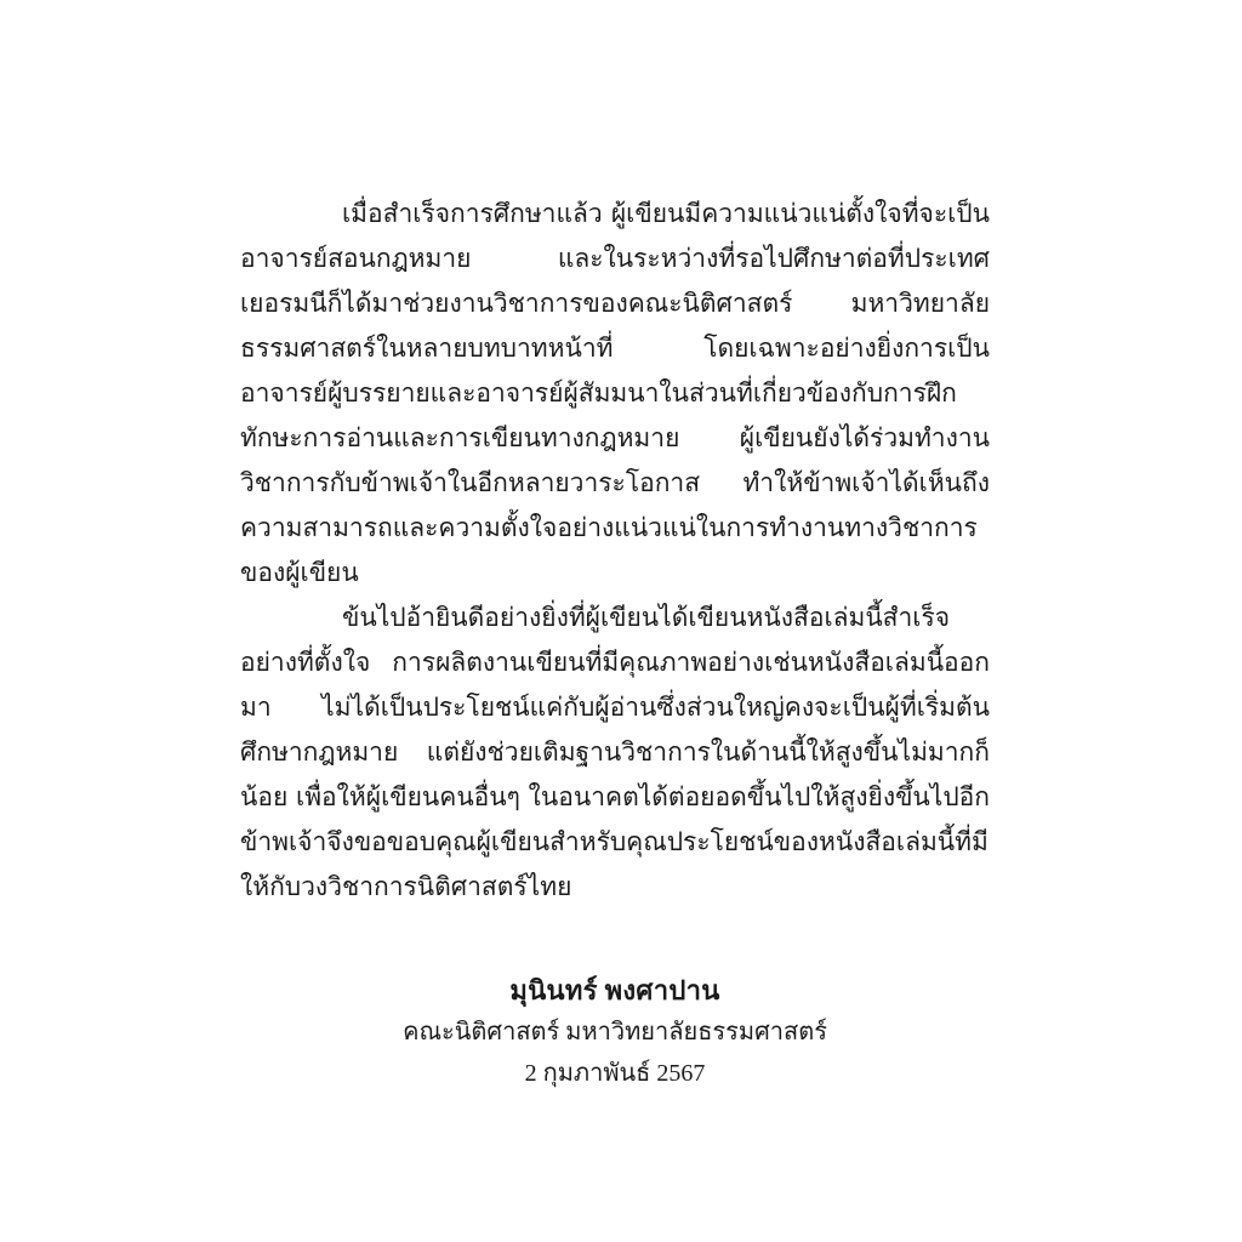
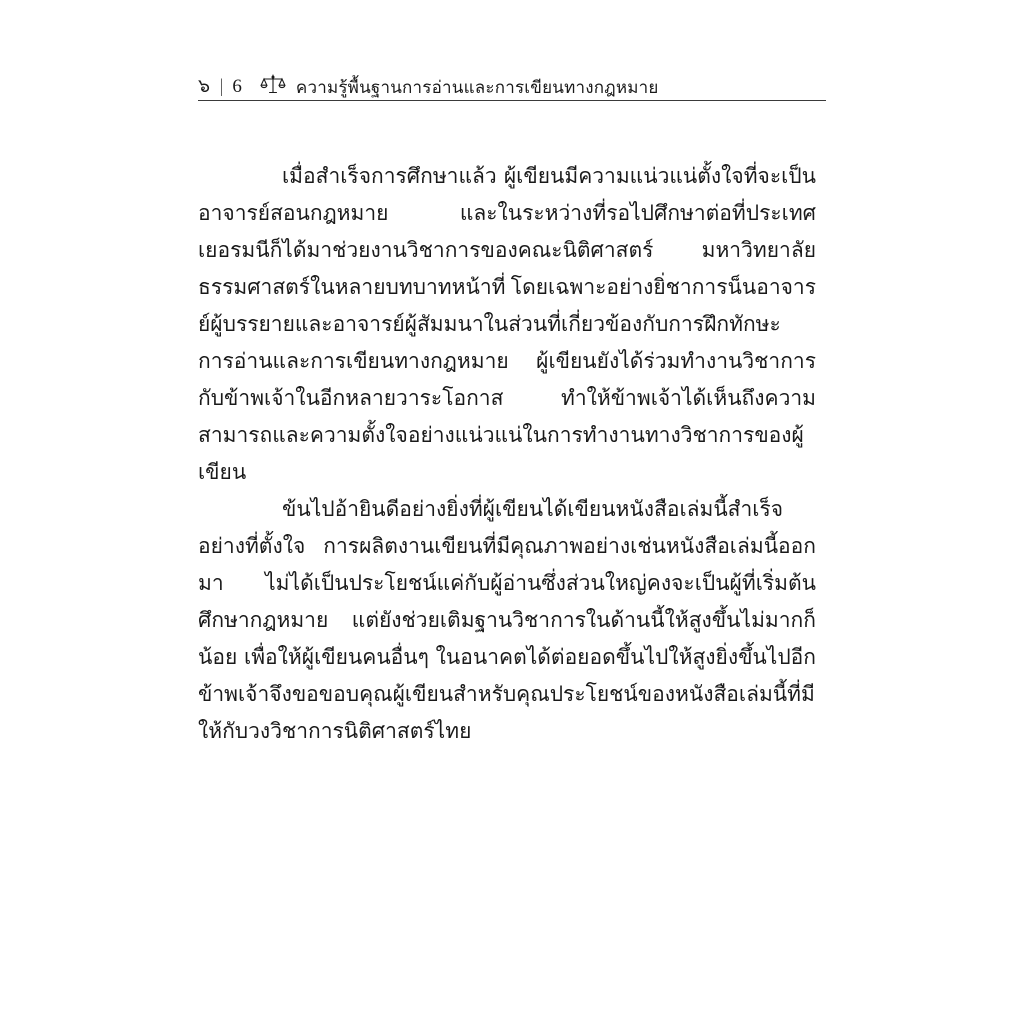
+ ๖
+ |
+ 6
+ ความรู้พื้นฐานการอ่านและการเขียนทางกฎหมาย
- เมื่อสำเร็จการศึกษาแล้ว ผู้เขียนมีความแน่วแน่ตั้งใจที่จะเป็นอาจารย์สอนกฎหมาย และในระหว่างที่รอไปศึกษาต่อที่ประเทศเยอรมนีก็ได้มาช่วยงานวิชาการของคณะนิติศาสตร์ มหาวิทยาลัยธรรมศาสตร์ในหลายบทบาทหน้าที่ โดยเฉพาะอย่างยิ่งการเป็นอาจารย์ผู้บรรยายและอาจารย์ผู้สัมมนาในส่วนที่เกี่ยวข้องกับการฝึกทักษะการอ่านและการเขียนทางกฎหมาย ผู้เขียนยังได้ร่วมทำงานวิชาการกับข้าพเจ้าในอีกหลายวาระโอกาส ทำให้ข้าพเจ้าได้เห็นถึงความสามารถและความตั้งใจอย่างแน่วแน่ในการทำงานทางวิชาการของผู้เขียน
+ เมื่อสำเร็จการศึกษาแล้ว ผู้เขียนมีความแน่วแน่ตั้งใจที่จะเป็นอาจารย์สอนกฎหมาย และในระหว่างที่รอไปศึกษาต่อที่ประเทศเยอรมนีก็ได้มาช่วยงานวิชาการของคณะนิติศาสตร์ มหาวิทยาลัยธรรมศาสตร์ในหลายบทบาทหน้าที่ โดยเฉพาะอย่างยิ่ชาการน็นอาจารย์ผู้บรรยายและอาจารย์ผู้สัมมนาในส่วนที่เกี่ยวข้องกับการฝึกทักษะการอ่านและการเขียนทางกฎหมาย ผู้เขียนยังได้ร่วมทำงานวิชาการกับข้าพเจ้าในอีกหลายวาระโอกาส ทำให้ข้าพเจ้าได้เห็นถึงความสามารถและความตั้งใจอย่างแน่วแน่ในการทำงานทางวิชาการของผู้เขียน
  ข้นไปอ้ายินดีอย่างยิ่งที่ผู้เขียนได้เขียนหนังสือเล่มนี้สำเร็จอย่างที่ตั้งใจ การผลิตงานเขียนที่มีคุณภาพอย่างเช่นหนังสือเล่มนี้ออกมา ไม่ได้เป็นประโยชน์แค่กับผู้อ่านซึ่งส่วนใหญ่คงจะเป็นผู้ที่เริ่มต้นศึกษากฎหมาย แต่ยังช่วยเติมฐานวิชาการในด้านนี้ให้สูงขึ้นไม่มากก็น้อย เพื่อให้ผู้เขียนคนอื่นๆ ในอนาคตได้ต่อยอดขึ้นไปให้สูงยิ่งขึ้นไปอีก ข้าพเจ้าจึงขอขอบคุณผู้เขียนสำหรับคุณประโยชน์ของหนังสือเล่มนี้ที่มีให้กับวงวิชาการนิติศาสตร์ไทย
- มุนินทร์ พงศาปาน
- คณะนิติศาสตร์ มหาวิทยาลัยธรรมศาสตร์
- 2 กุมภาพันธ์ 2567
